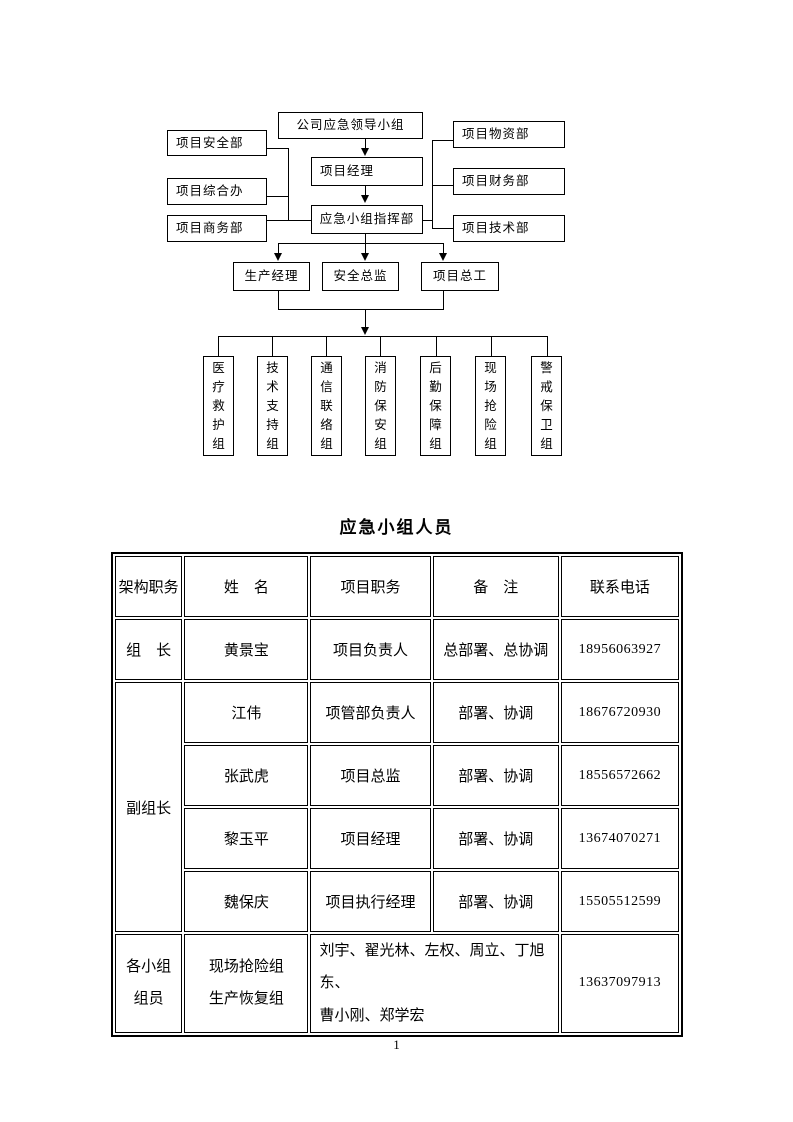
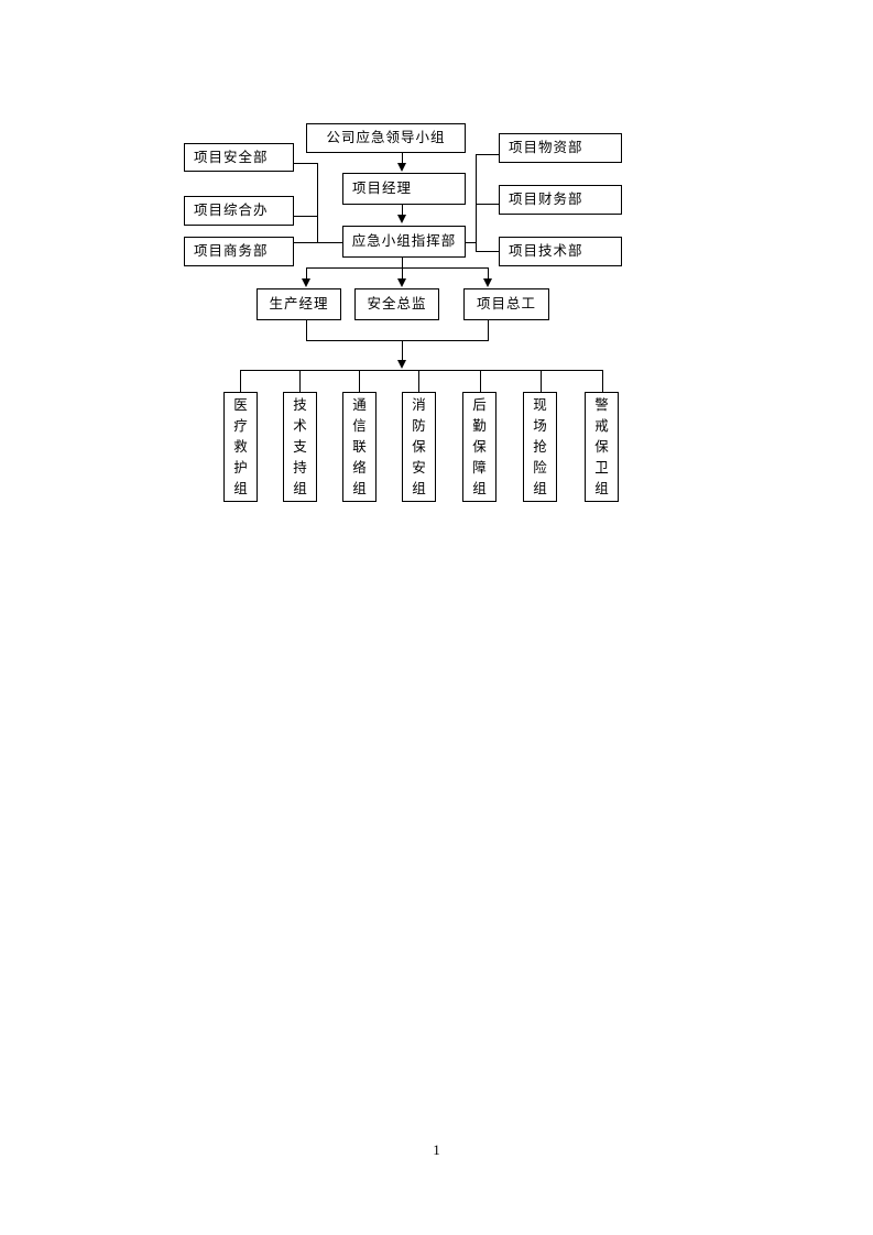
  公司应急领导小组
  项目安全部
  项目综合办
  项目商务部
  项目物资部
  项目财务部
  项目技术部
  项目经理
  应急小组指挥部
  生产经理
  安全总监
  项目总工
  医疗救护组
  技术支持组
  通信联络组
  消防保安组
  后勤保障组
  现场抢险组
  警戒保卫组
- 应急小组人员
- 架构职务	姓 名	项目职务	备 注	联系电话
- 组 长	黄景宝	项目负责人	总部署、总协调	18956063927
- 副组长	江伟	项管部负责人	部署、协调	18676720930
- 张武虎	项目总监	部署、协调	18556572662
- 黎玉平	项目经理	部署、协调	13674070271
- 魏保庆	项目执行经理	部署、协调	15505512599
- 各小组 组员	现场抢险组 生产恢复组	刘宇、翟光林、左权、周立、丁旭东、 曹小刚、郑学宏	13637097913
  1
